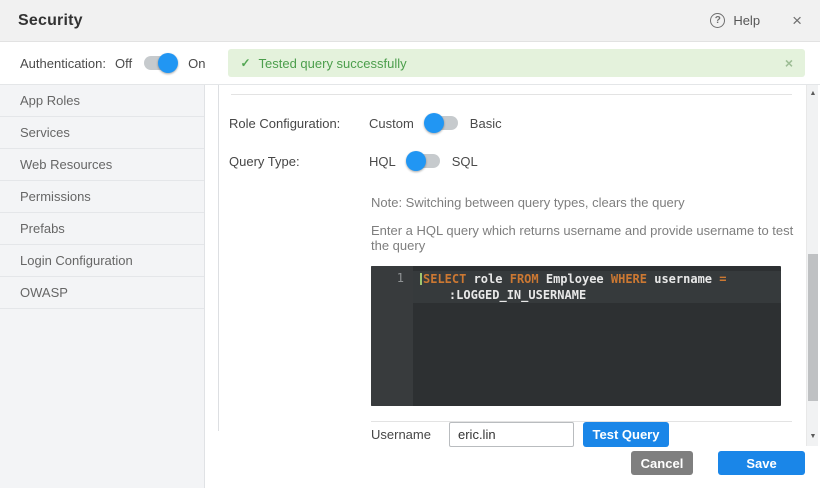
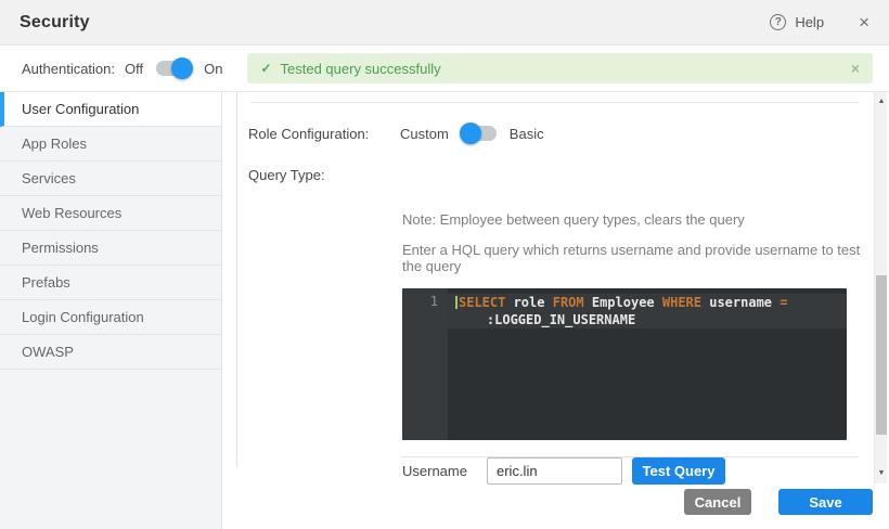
  Security
  ?
  Help
  ×
  Authentication:
  Off
  On
  ✓
  Tested query successfully
  ×
+ User Configuration
  App Roles
  Services
  Web Resources
  Permissions
  Prefabs
  Login Configuration
  OWASP
  Role Configuration:
  Custom
  Basic
  Query Type:
- HQL
- SQL
- Note: Switching between query types, clears the query
+ Note: Employee between query types, clears the query
  Enter a HQL query which returns username and provide username to test the query
  1
  SELECT role FROM Employee WHERE username =
  :LOGGED_IN_USERNAME
  Username
  eric.lin
  Test Query
  Cancel
  Save
